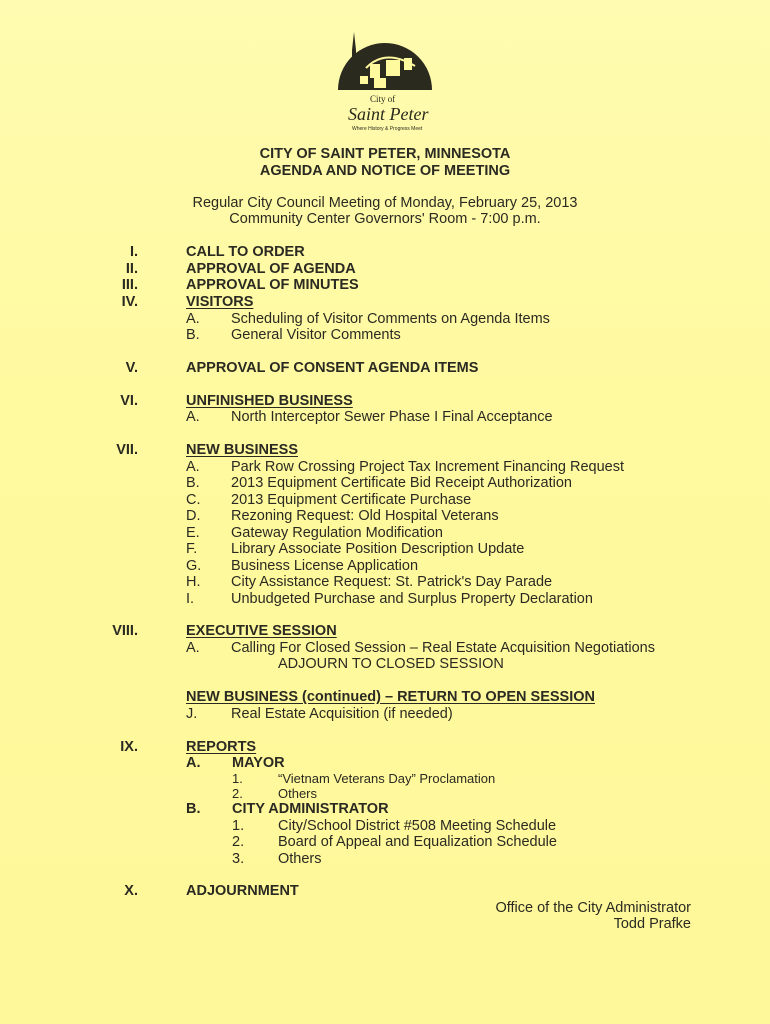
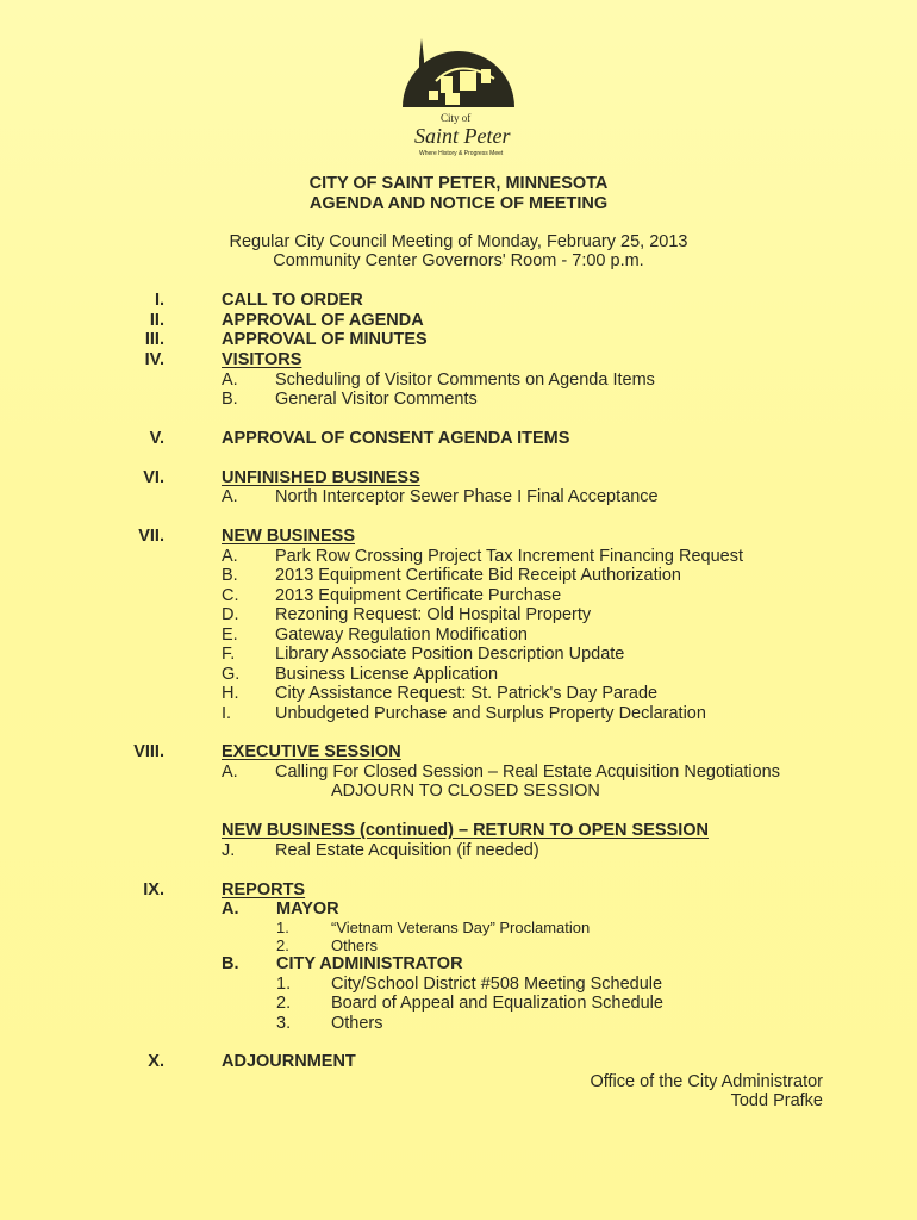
  City of
  Saint Peter
  CITY OF SAINT PETER, MINNESOTA
  AGENDA AND NOTICE OF MEETING
  Regular City Council Meeting of Monday, February 25, 2013
  Community Center Governors' Room - 7:00 p.m.
  I.
  CALL TO ORDER
  II.
  APPROVAL OF AGENDA
  III.
  APPROVAL OF MINUTES
  IV.
  VISITORS
  A.
  Scheduling of Visitor Comments on Agenda Items
  B.
  General Visitor Comments
  V.
  APPROVAL OF CONSENT AGENDA ITEMS
  VI.
  UNFINISHED BUSINESS
  A.
  North Interceptor Sewer Phase I Final Acceptance
  VII.
  NEW BUSINESS
  A.
  Park Row Crossing Project Tax Increment Financing Request
  B.
  2013 Equipment Certificate Bid Receipt Authorization
  C.
  2013 Equipment Certificate Purchase
  D.
- Rezoning Request: Old Hospital Veterans
+ Rezoning Request: Old Hospital Property
  E.
  Gateway Regulation Modification
  F.
  Library Associate Position Description Update
  G.
  Business License Application
  H.
  City Assistance Request: St. Patrick's Day Parade
  I.
  Unbudgeted Purchase and Surplus Property Declaration
  VIII.
  EXECUTIVE SESSION
  A.
  Calling For Closed Session – Real Estate Acquisition Negotiations
  ADJOURN TO CLOSED SESSION
  NEW BUSINESS (continued) – RETURN TO OPEN SESSION
  J.
  Real Estate Acquisition (if needed)
  IX.
  REPORTS
  A.
  MAYOR
  1.
  “Vietnam Veterans Day” Proclamation
  2.
  Others
  B.
  CITY ADMINISTRATOR
  1.
  City/School District #508 Meeting Schedule
  2.
  Board of Appeal and Equalization Schedule
  3.
  Others
  X.
  ADJOURNMENT
  Office of the City Administrator
  Todd Prafke
